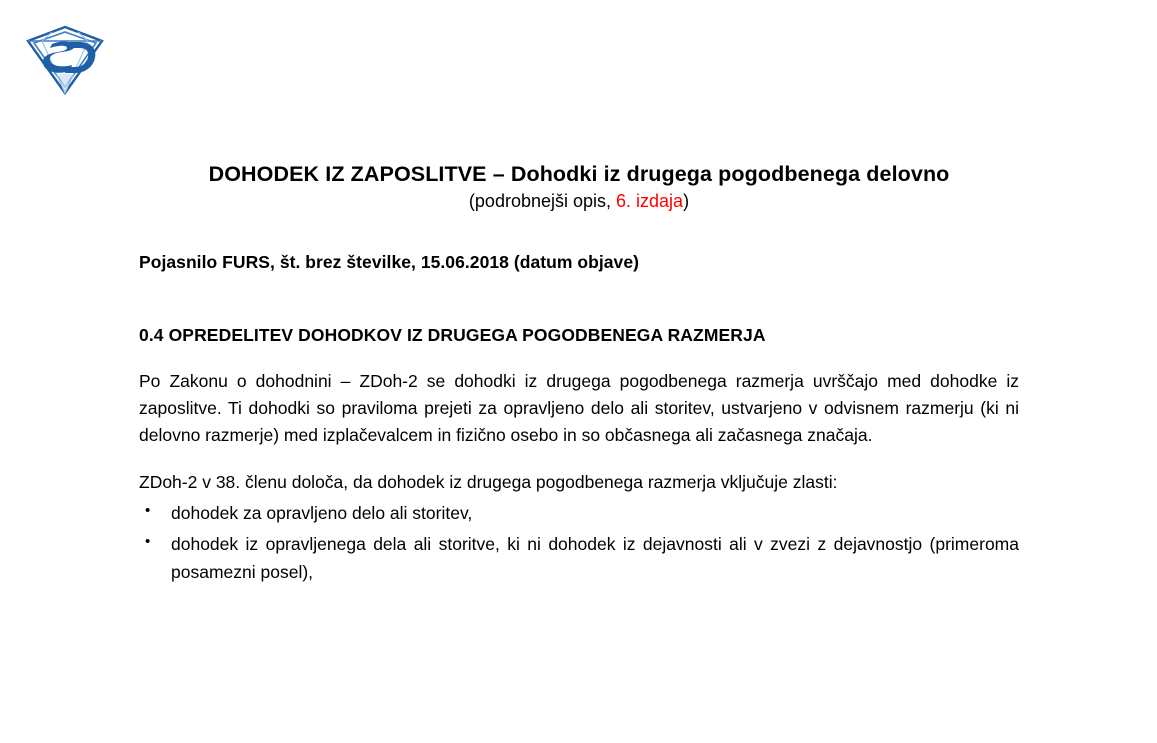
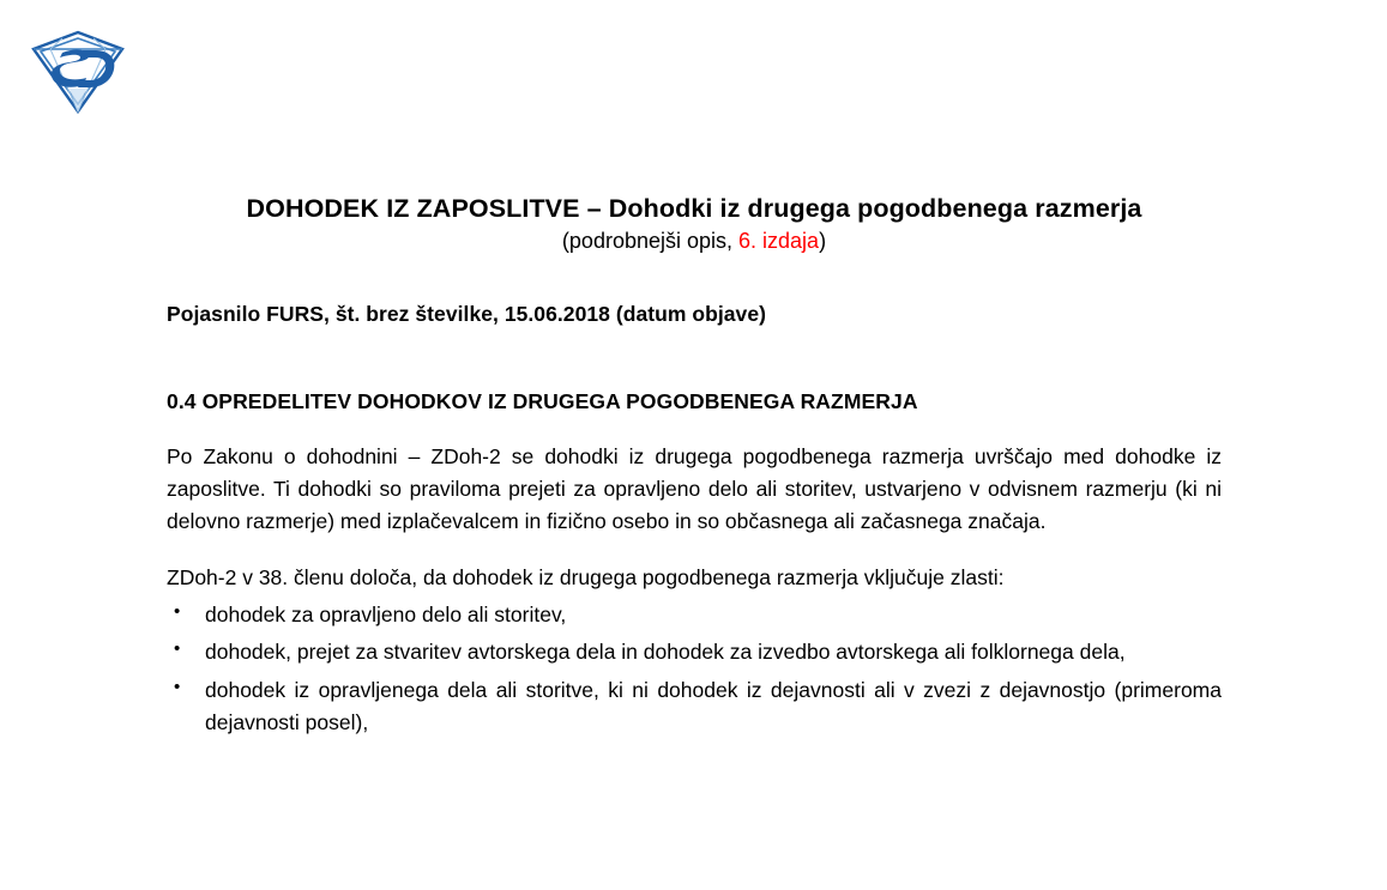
- DOHODEK IZ ZAPOSLITVE – Dohodki iz drugega pogodbenega delovno
+ DOHODEK IZ ZAPOSLITVE – Dohodki iz drugega pogodbenega razmerja
  (podrobnejši opis, 6. izdaja)
  Pojasnilo FURS, št. brez številke, 15.06.2018 (datum objave)
  0.4 OPREDELITEV DOHODKOV IZ DRUGEGA POGODBENEGA RAZMERJA
  Po Zakonu o dohodnini – ZDoh-2 se dohodki iz drugega pogodbenega razmerja uvrščajo med dohodke iz zaposlitve. Ti dohodki so praviloma prejeti za opravljeno delo ali storitev, ustvarjeno v odvisnem razmerju (ki ni delovno razmerje) med izplačevalcem in fizično osebo in so občasnega ali začasnega značaja.
  ZDoh-2 v 38. členu določa, da dohodek iz drugega pogodbenega razmerja vključuje zlasti:
  dohodek za opravljeno delo ali storitev,
+ dohodek, prejet za stvaritev avtorskega dela in dohodek za izvedbo avtorskega ali folklornega dela,
- dohodek iz opravljenega dela ali storitve, ki ni dohodek iz dejavnosti ali v zvezi z dejavnostjo (primeroma posamezni posel),
+ dohodek iz opravljenega dela ali storitve, ki ni dohodek iz dejavnosti ali v zvezi z dejavnostjo (primeroma dejavnosti posel),
